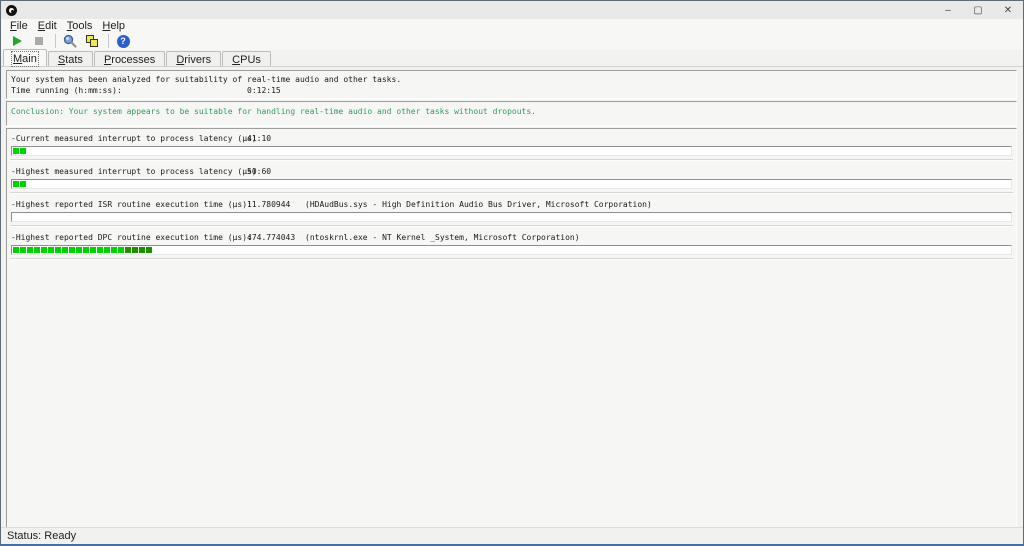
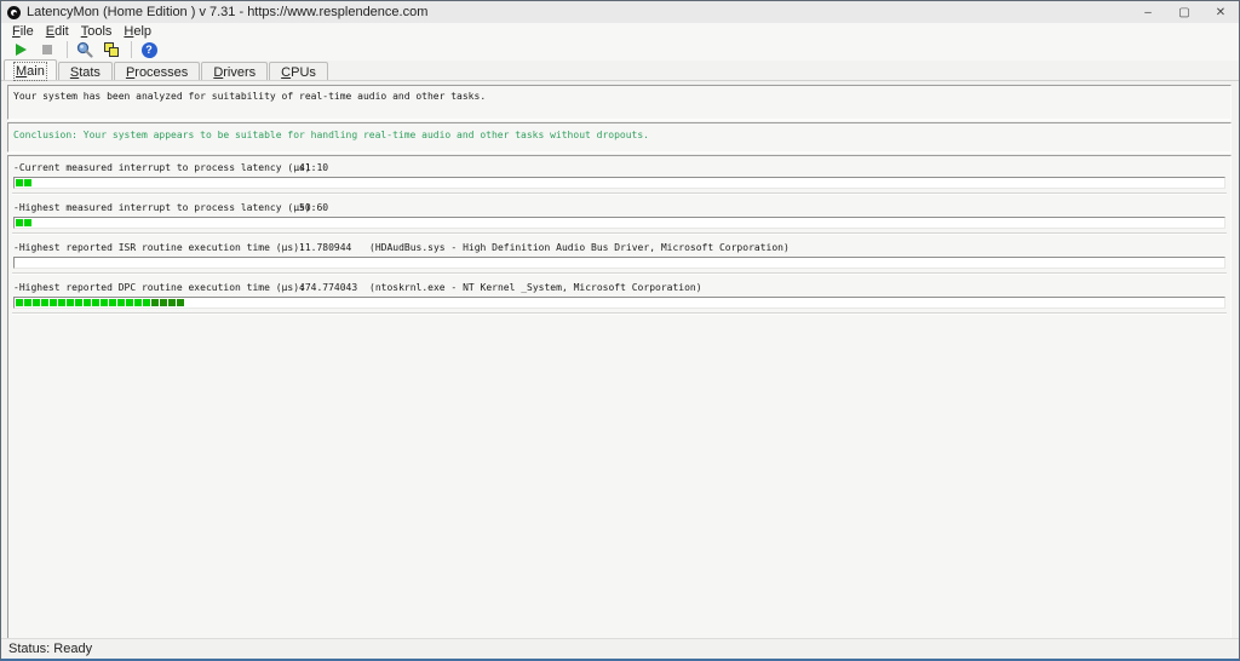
+ LatencyMon (Home Edition ) v 7.31 - https://www.resplendence.com
  –
  ▢
  ✕
  File
  Edit
  Tools
  Help
  ?
  Main
  Stats
  Processes
  Drivers
  CPUs
  Your system has been analyzed for suitability of real-time audio and other tasks.
- Time running (h:mm:ss):
- 0:12:15
  Conclusion: Your system appears to be suitable for handling real-time audio and other tasks without dropouts.
  -Current measured interrupt to process latency (µ
  41.10
  -Highest measured interrupt to process latency (µ
  50.60
  -Highest reported ISR routine execution time (µs)
  11.780944
  (HDAudBus.sys - High Definition Audio Bus Driver, Microsoft Corporation)
  -Highest reported DPC routine execution time (µs)
  474.774043
  (ntoskrnl.exe - NT Kernel _System, Microsoft Corporation)
  Status: Ready
